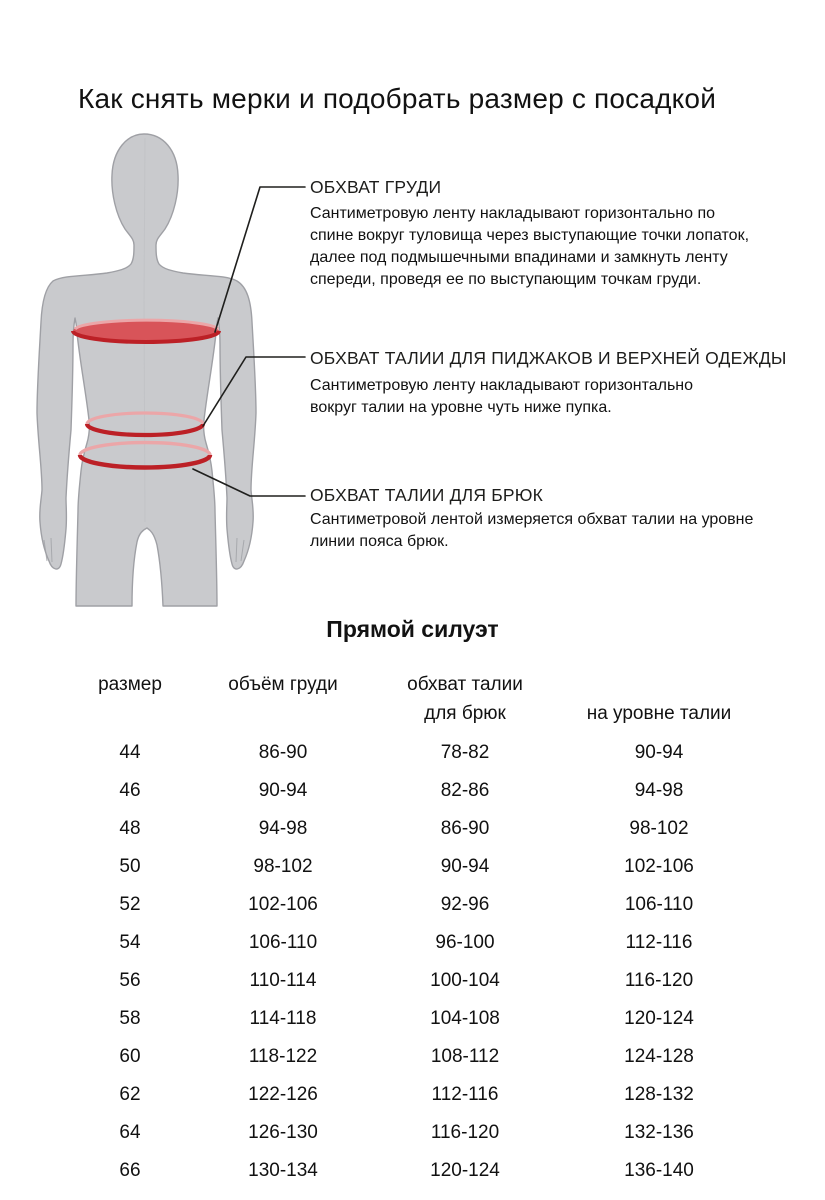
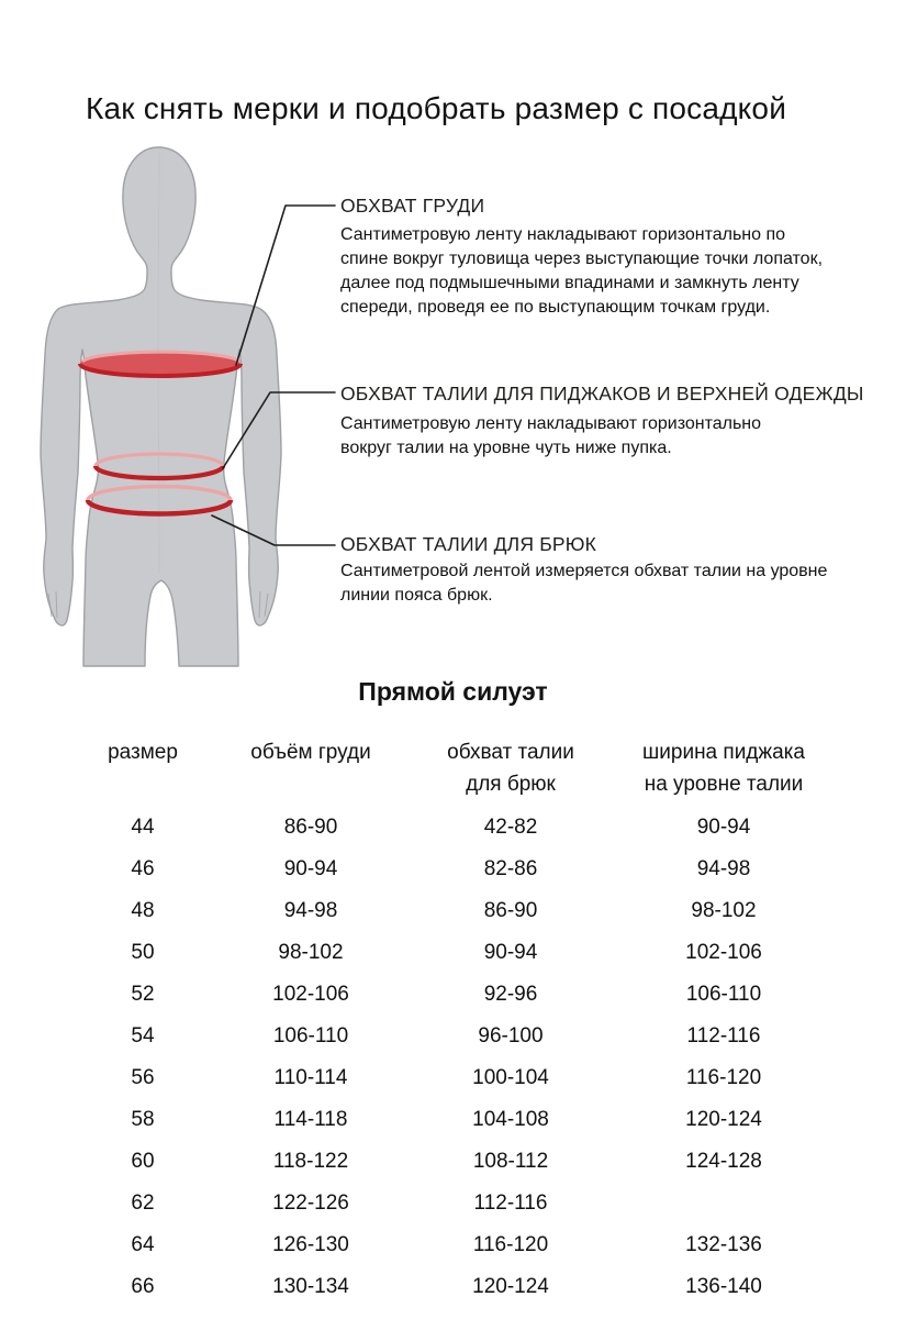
  Как снять мерки и подобрать размер с посадкой
  ОБХВАТ ГРУДИ
  Сантиметровую ленту накладывают горизонтально по
  спине вокруг туловища через выступающие точки лопаток,
  далее под подмышечными впадинами и замкнуть ленту
  спереди, проведя ее по выступающим точкам груди.
  ОБХВАТ ТАЛИИ ДЛЯ ПИДЖАКОВ И ВЕРХНЕЙ ОДЕЖДЫ
  Сантиметровую ленту накладывают горизонтально
  вокруг талии на уровне чуть ниже пупка.
  ОБХВАТ ТАЛИИ ДЛЯ БРЮК
  Сантиметровой лентой измеряется обхват талии на уровне
  линии пояса брюк.
  Прямой силуэт
  размер
  объём груди
  обхват талии
+ ширина пиджака
  для брюк
  на уровне талии
  44
  86-90
- 78-82
+ 42-82
  90-94
  46
  90-94
  82-86
  94-98
  48
  94-98
  86-90
  98-102
  50
  98-102
  90-94
  102-106
  52
  102-106
  92-96
  106-110
  54
  106-110
  96-100
  112-116
  56
  110-114
  100-104
  116-120
  58
  114-118
  104-108
  120-124
  60
  118-122
  108-112
  124-128
  62
  122-126
  112-116
- 128-132
  64
  126-130
  116-120
  132-136
  66
  130-134
  120-124
  136-140
